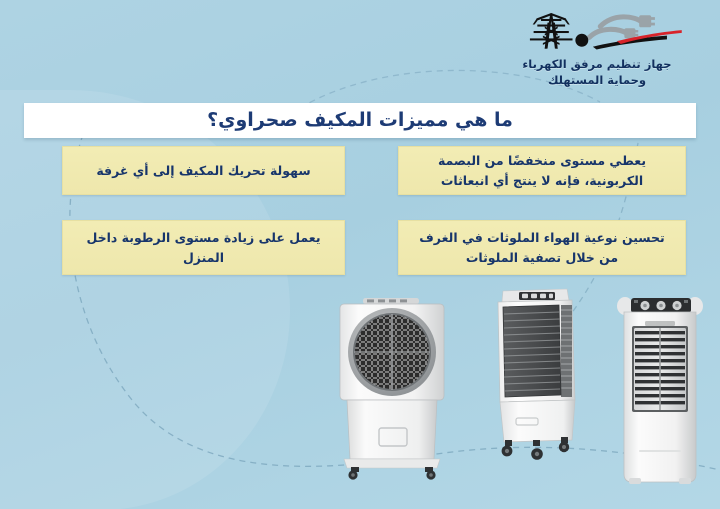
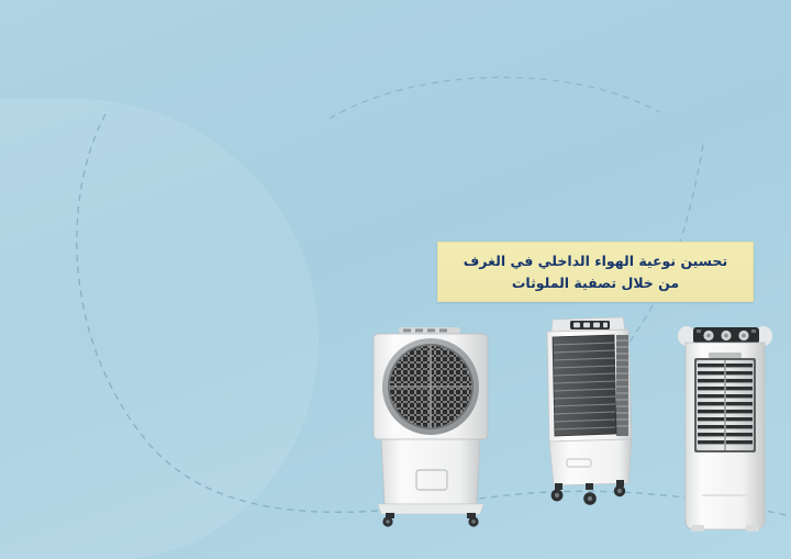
- جهاز تنظيم مرفق الكهرباء
- وحماية المستهلك
- ما هي مميزات المكيف صحراوي؟
- سهولة تحريك المكيف إلى أي غرفة
- يعطي مستوى منخفضًا من البصمة الكربونية، فإنه لا ينتج أي انبعاثات
- يعمل على زيادة مستوى الرطوبة داخل المنزل
- تحسين نوعية الهواء الملوثات في الغرف من خلال تصفية الملوثات
+ تحسين نوعية الهواء الداخلي في الغرف من خلال تصفية الملوثات
